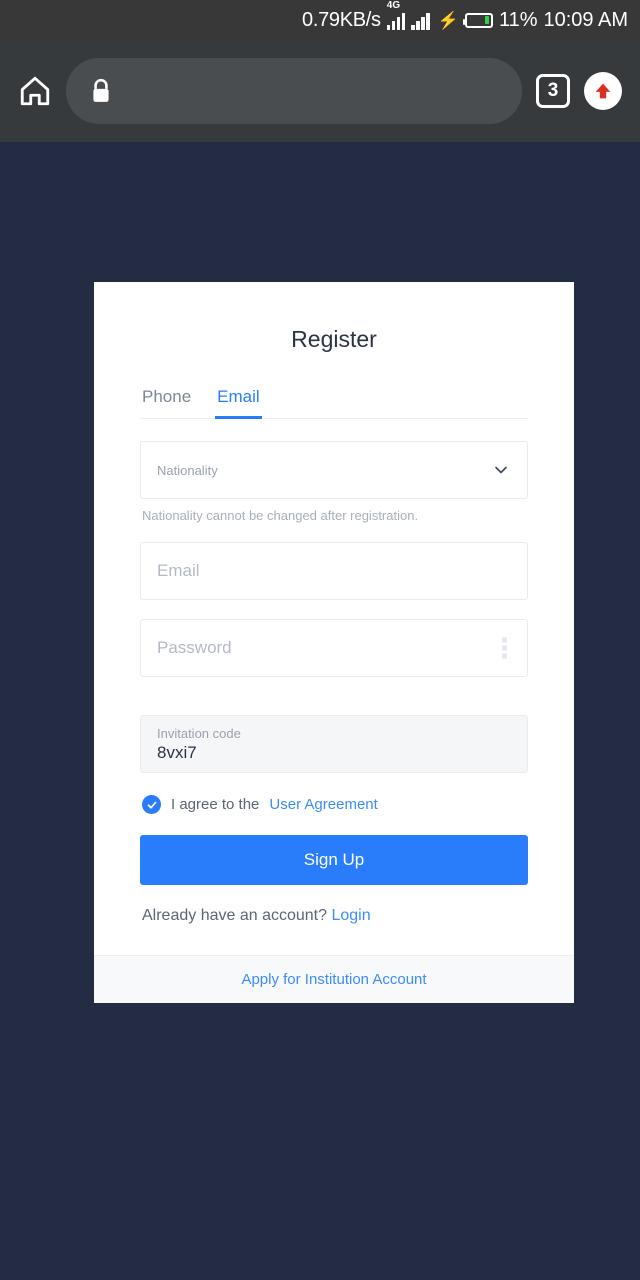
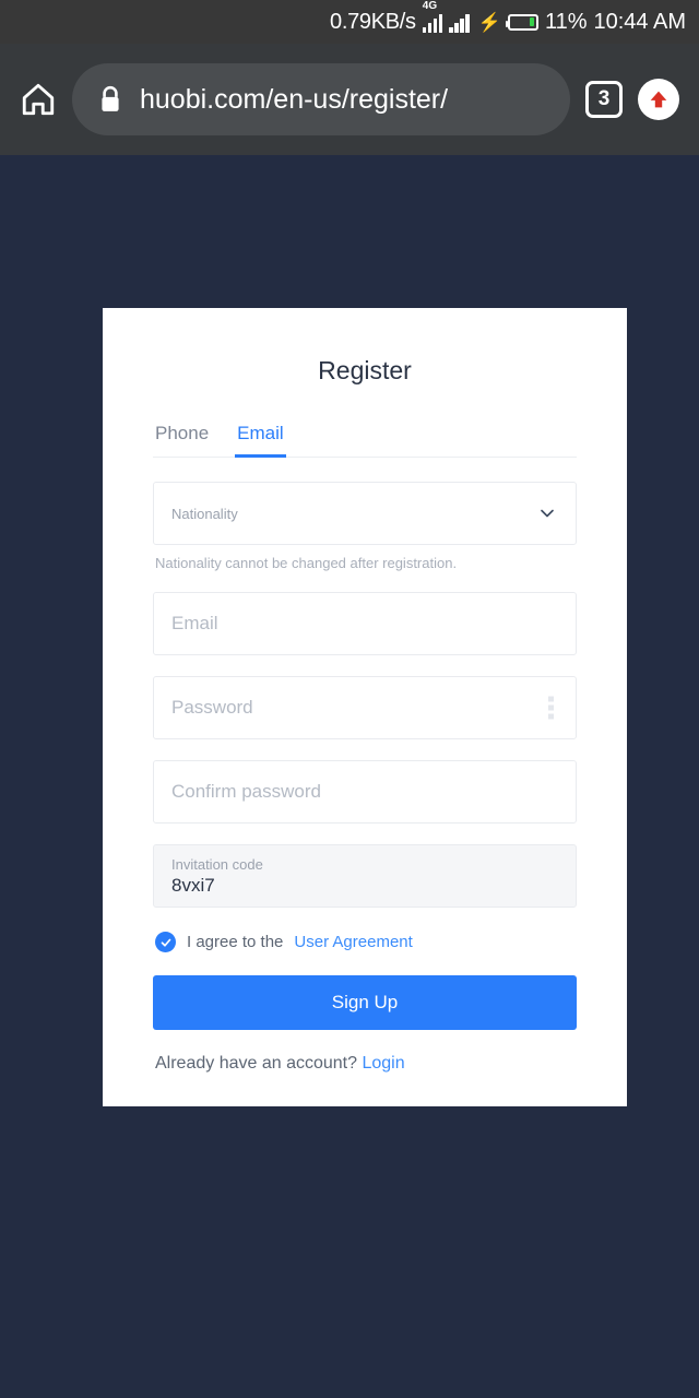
  0.79KB/s
  4G
  ⚡
  11%
- 10:09 AM
+ 10:44 AM
+ huobi.com/en-us/register/
  3
  Register
  Phone
  Email
  Nationality
  Nationality cannot be changed after registration.
  Email
  Password
+ Confirm password
  Invitation code
  8vxi7
  I agree to the
  User Agreement
  Sign Up
  Already have an account? Login
- Apply for Institution Account
